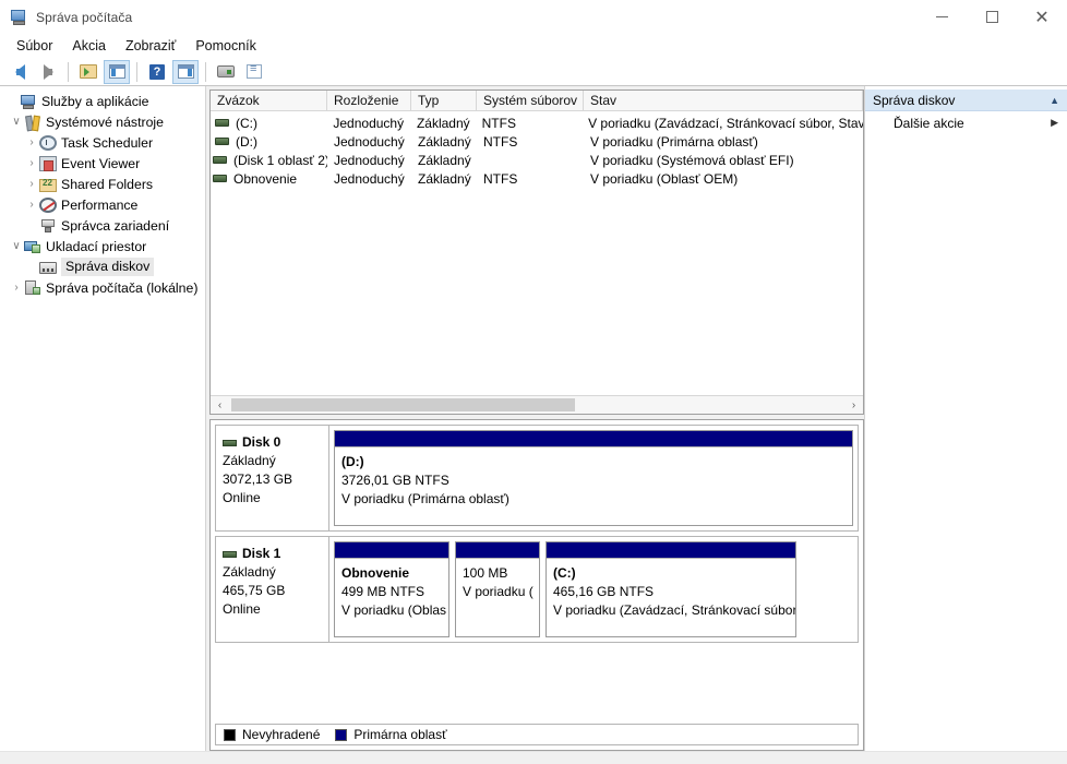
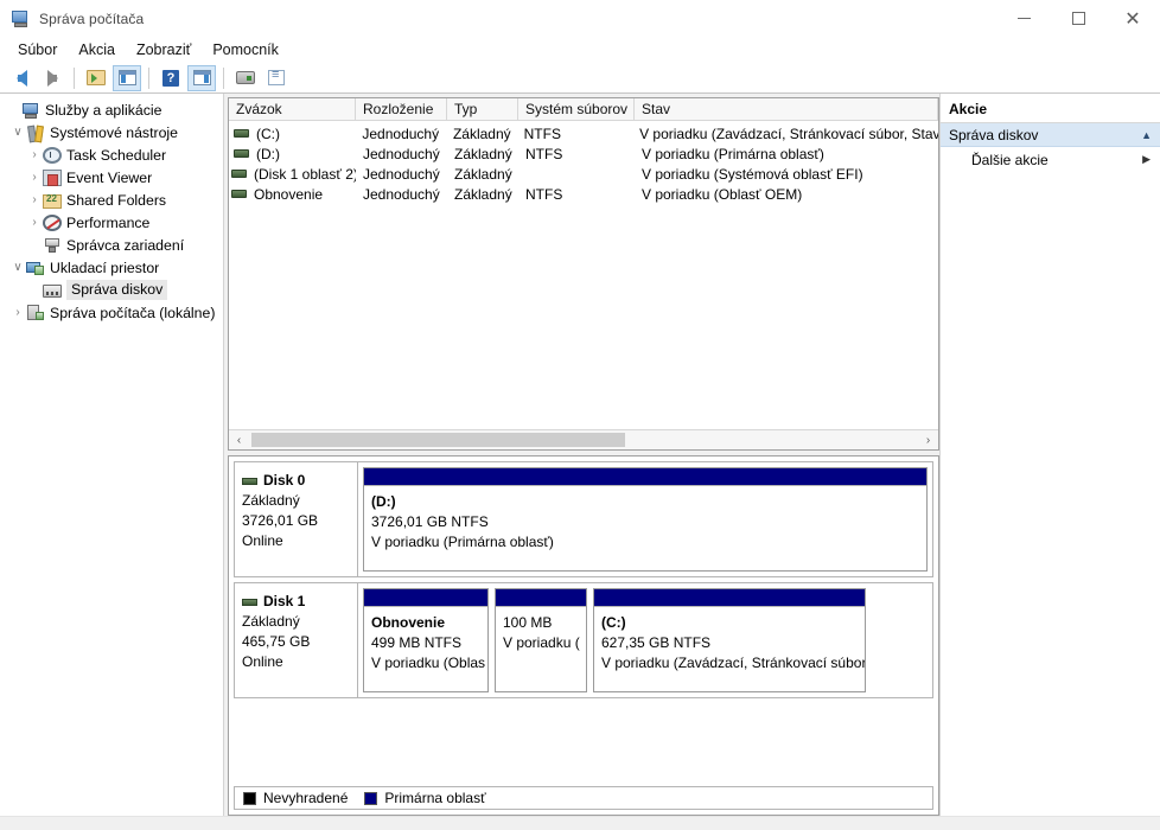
  Správa počítača
  ✕
  Súbor
  Akcia
  Zobraziť
  Pomocník
  ?
  Služby a aplikácie
  ∨
  Systémové nástroje
  ›
  Task Scheduler
  ›
  Event Viewer
  ›
  Shared Folders
  ›
  Performance
  Správca zariadení
  ∨
  Ukladací priestor
  Správa diskov
  ›
  Správa počítača (lokálne)
  Zvázok
  Rozloženie
  Typ
  Systém súborov
  Stav
  (C:)
  Jednoduchý
  Základný
  NTFS
  V poriadku (Zavádzací, Stránkovací súbor, Stav
  (D:)
  Jednoduchý
  Základný
  NTFS
  V poriadku (Primárna oblasť)
  (Disk 1 oblasť 2)
  Jednoduchý
  Základný
  V poriadku (Systémová oblasť EFI)
  Obnovenie
  Jednoduchý
  Základný
  NTFS
  V poriadku (Oblasť OEM)
  ‹
  ›
  Disk 0
  Základný
- 3072,13 GB
+ 3726,01 GB
  Online
  (D:)
  3726,01 GB NTFS
  V poriadku (Primárna oblasť)
  Disk 1
  Základný
  465,75 GB
  Online
  Obnovenie
  499 MB NTFS
  V poriadku (Oblas
  100 MB
  V poriadku (
  (C:)
- 465,16 GB NTFS
+ 627,35 GB NTFS
  V poriadku (Zavádzací, Stránkovací súbor
  Nevyhradené
  Primárna oblasť
+ Akcie
  Správa diskov
  ▲
  Ďalšie akcie
  ▶
